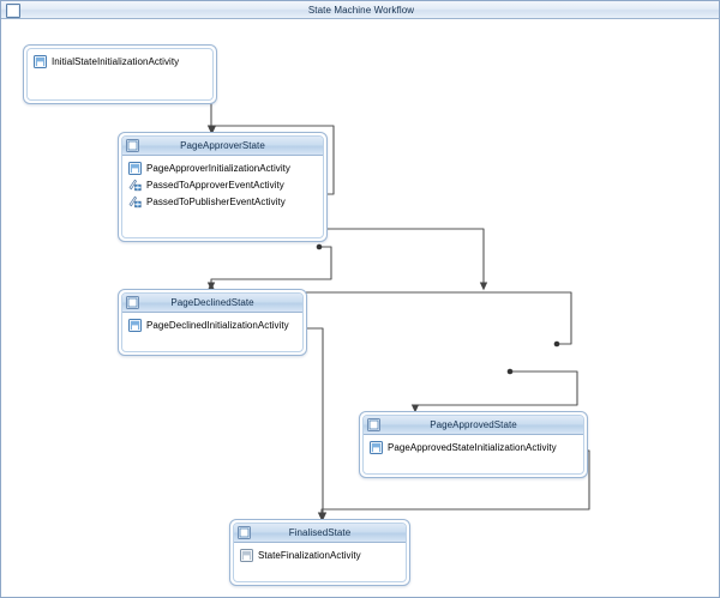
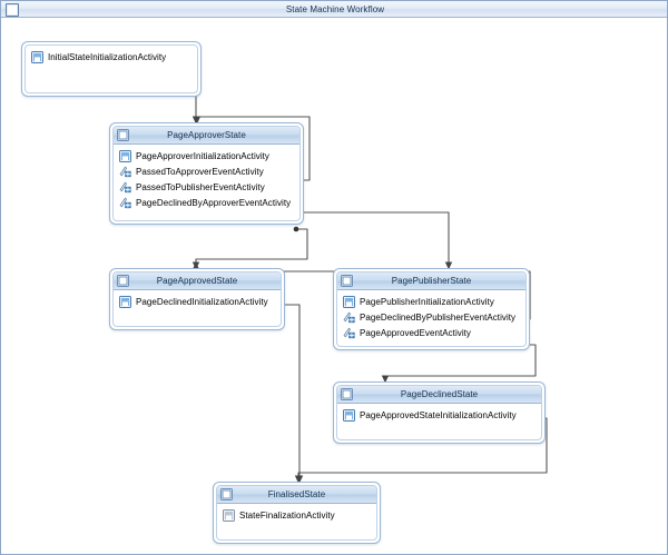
  State Machine Workflow
  InitialStateInitializationActivity
  PageApproverState
  PageApproverInitializationActivity
  PassedToApproverEventActivity
  PassedToPublisherEventActivity
+ PageDeclinedByApproverEventActivity
- PageDeclinedState
+ PageApprovedState
  PageDeclinedInitializationActivity
+ PagePublisherState
+ PagePublisherInitializationActivity
+ PageDeclinedByPublisherEventActivity
+ PageApprovedEventActivity
- PageApprovedState
+ PageDeclinedState
  PageApprovedStateInitializationActivity
  FinalisedState
  StateFinalizationActivity
